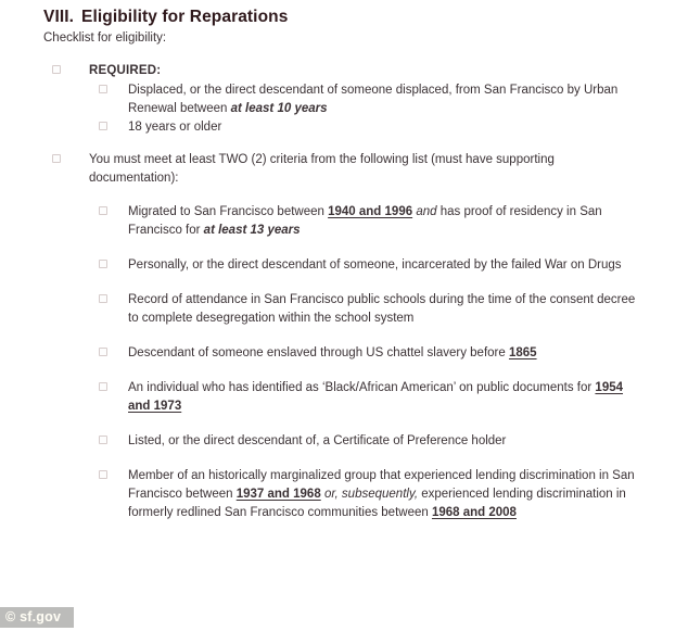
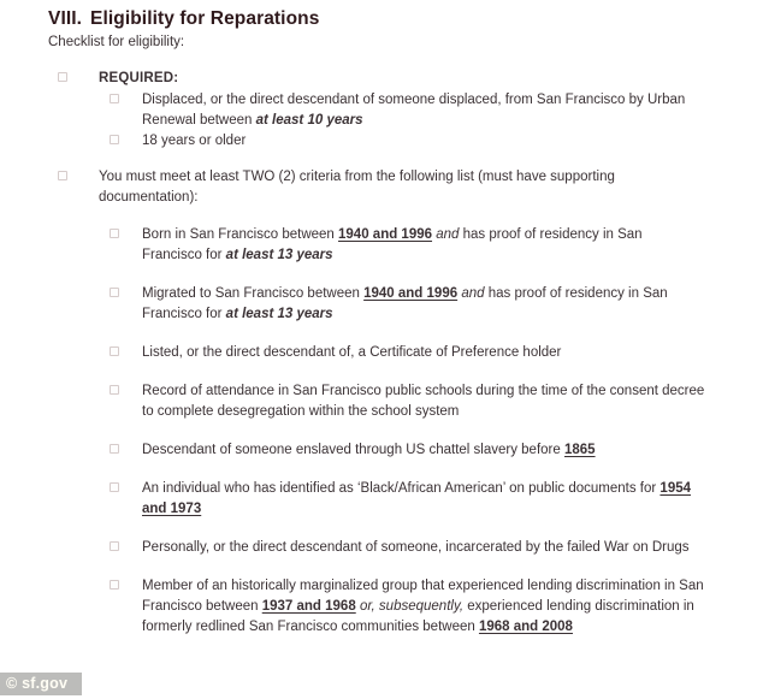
  VIII.
  Eligibility for Reparations
  Checklist for eligibility:
  REQUIRED:
  Displaced, or the direct descendant of someone displaced, from San Francisco by Urban Renewal between at least 10 years
  18 years or older
  You must meet at least TWO (2) criteria from the following list (must have supporting documentation):
+ Born in San Francisco between 1940 and 1996 and has proof of residency in San Francisco for at least 13 years
  Migrated to San Francisco between 1940 and 1996 and has proof of residency in San Francisco for at least 13 years
- Personally, or the direct descendant of someone, incarcerated by the failed War on Drugs
+ Listed, or the direct descendant of, a Certificate of Preference holder
  Record of attendance in San Francisco public schools during the time of the consent decree to complete desegregation within the school system
  Descendant of someone enslaved through US chattel slavery before 1865
  An individual who has identified as ‘Black/African American’ on public documents for 1954 and 1973
- Listed, or the direct descendant of, a Certificate of Preference holder
+ Personally, or the direct descendant of someone, incarcerated by the failed War on Drugs
  Member of an historically marginalized group that experienced lending discrimination in San Francisco between 1937 and 1968 or, subsequently, experienced lending discrimination in formerly redlined San Francisco communities between 1968 and 2008
  © sf.gov
